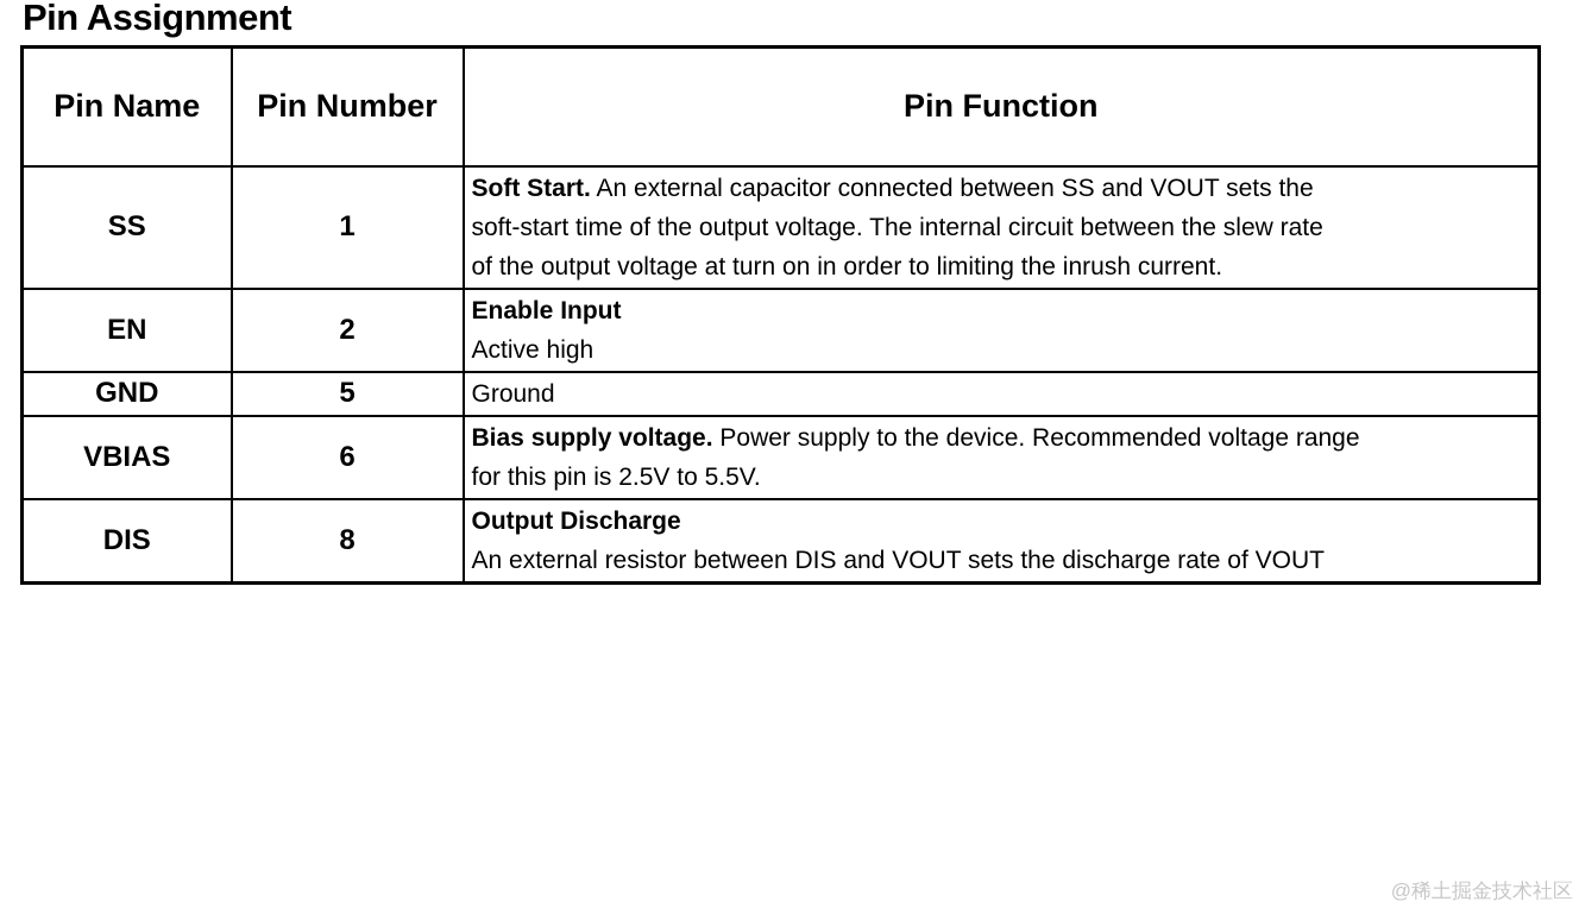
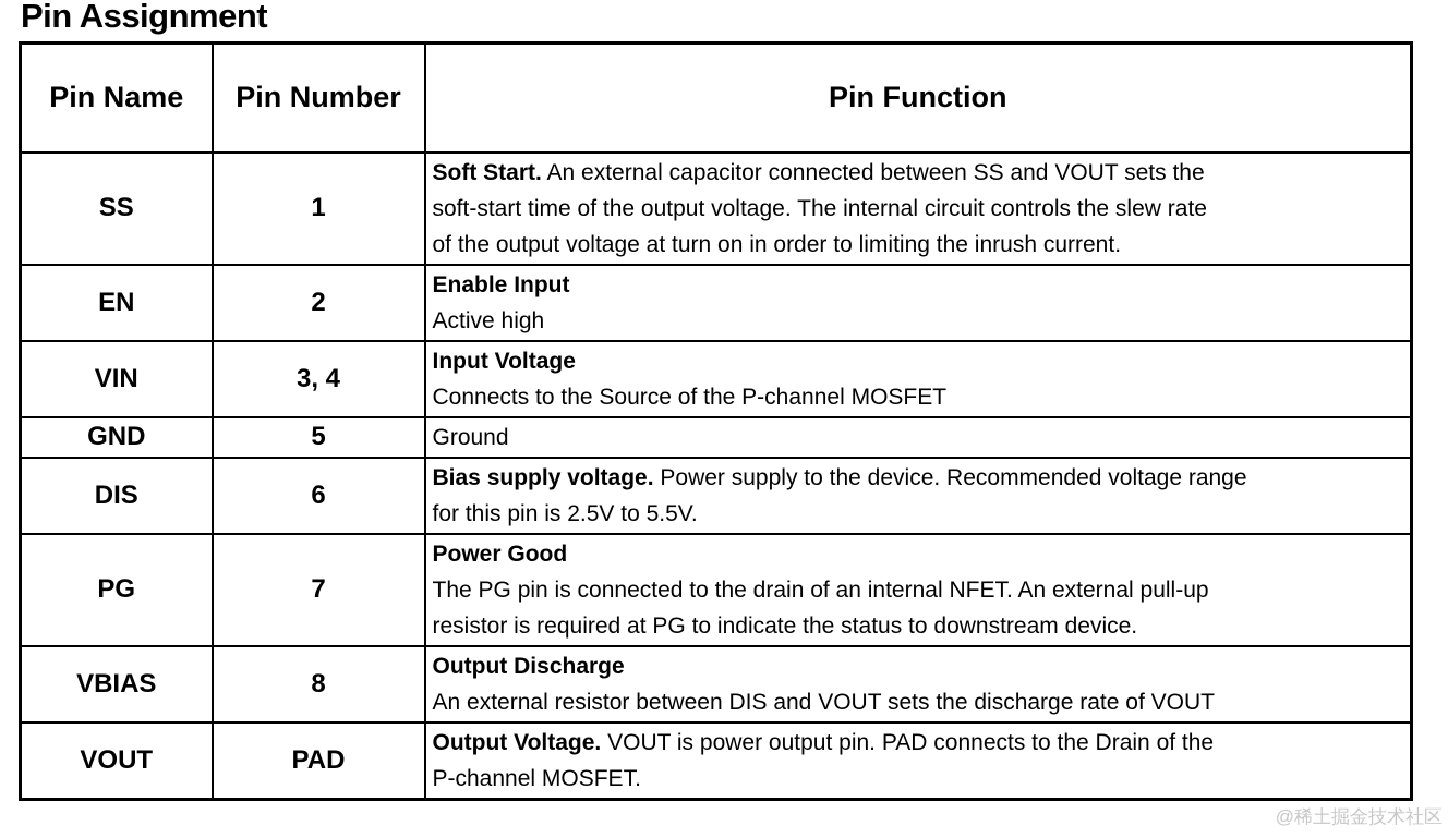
  Pin Assignment
  Pin Name	Pin Number	Pin Function
- SS	1	Soft Start. An external capacitor connected between SS and VOUT sets the soft-start time of the output voltage. The internal circuit between the slew rate of the output voltage at turn on in order to limiting the inrush current.
+ SS	1	Soft Start. An external capacitor connected between SS and VOUT sets the soft-start time of the output voltage. The internal circuit controls the slew rate of the output voltage at turn on in order to limiting the inrush current.
  EN	2	Enable InputActive high
+ VIN	3, 4	Input VoltageConnects to the Source of the P-channel MOSFET
  GND	5	Ground
- VBIAS	6	Bias supply voltage. Power supply to the device. Recommended voltage range for this pin is 2.5V to 5.5V.
+ DIS	6	Bias supply voltage. Power supply to the device. Recommended voltage range for this pin is 2.5V to 5.5V.
+ PG	7	Power GoodThe PG pin is connected to the drain of an internal NFET. An external pull-up resistor is required at PG to indicate the status to downstream device.
- DIS	8	Output DischargeAn external resistor between DIS and VOUT sets the discharge rate of VOUT
+ VBIAS	8	Output DischargeAn external resistor between DIS and VOUT sets the discharge rate of VOUT
+ VOUT	PAD	Output Voltage. VOUT is power output pin. PAD connects to the Drain of the P-channel MOSFET.
  @稀土掘金技术社区
